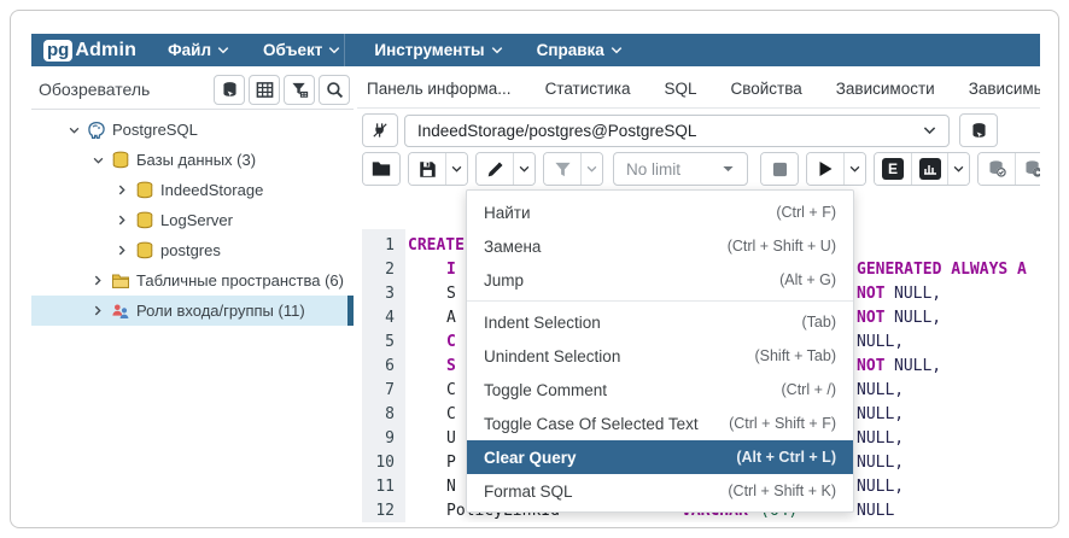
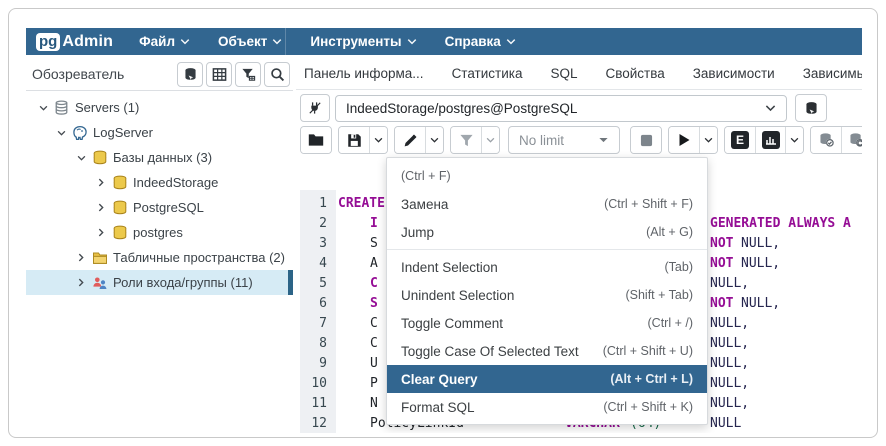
  pg
  Admin
  Файл
  Объект
  Инструменты
  Справка
  Обозреватель
+ Servers (1)
- PostgreSQL
+ LogServer
  Базы данных (3)
  IndeedStorage
- LogServer
+ PostgreSQL
  postgres
- Табличные пространства (6)
+ Табличные пространства (2)
  Роли входа/группы (11)
  Панель информа...
  Статистика
  SQL
  Свойства
  Зависимости
  Зависимы
  IndeedStorage/postgres@PostgreSQL
  No limit
  E
  1
  CREATE
  2
  I
  GENERATED ALWAYS A
  3
  S
  NOT
  NULL,
  4
  A
  NOT
  NULL,
  5
  C
  NULL,
  6
  S
  NOT
  NULL,
  7
  C
  NULL,
  8
  C
  NULL,
  9
  U
  NULL,
  10
  P
  NULL,
  11
  N
  NULL,
  12
  NULL
- Найти
  (Ctrl + F)
  Замена
- (Ctrl + Shift + U)
+ (Ctrl + Shift + F)
  Jump
  (Alt + G)
  Indent Selection
  (Tab)
  Unindent Selection
  (Shift + Tab)
  Toggle Comment
  (Ctrl + /)
  Toggle Case Of Selected Text
- (Ctrl + Shift + F)
+ (Ctrl + Shift + U)
  Clear Query
  (Alt + Ctrl + L)
  Format SQL
  (Ctrl + Shift + K)
